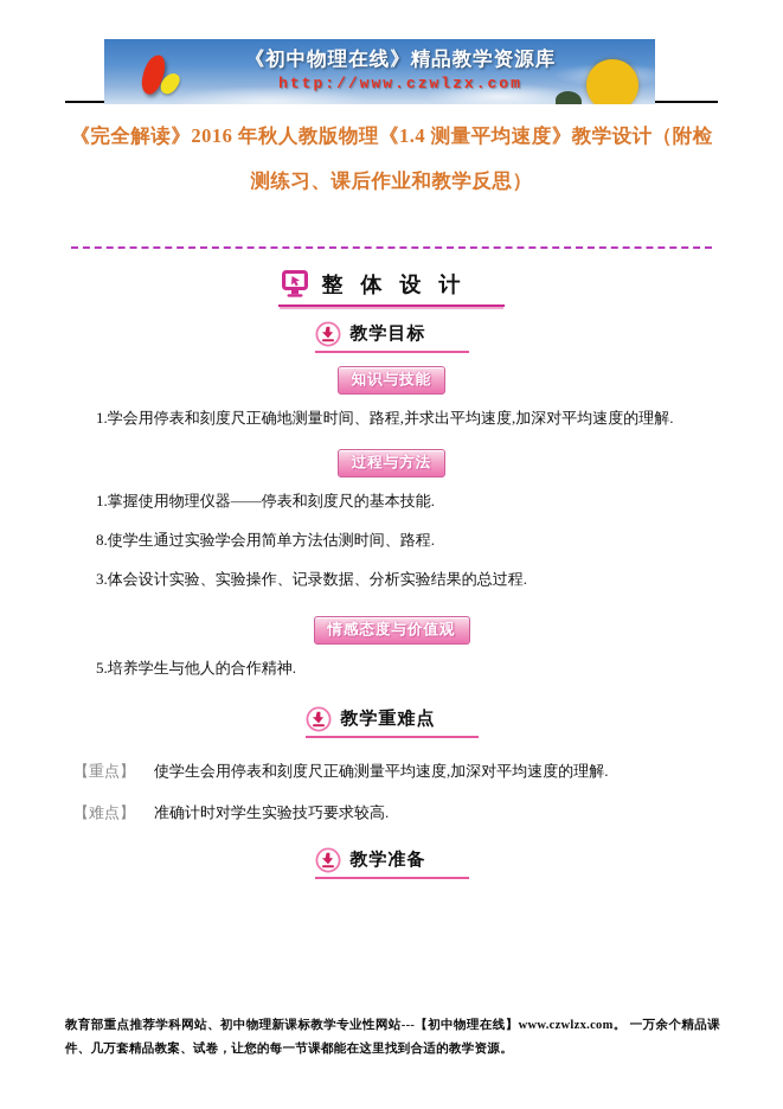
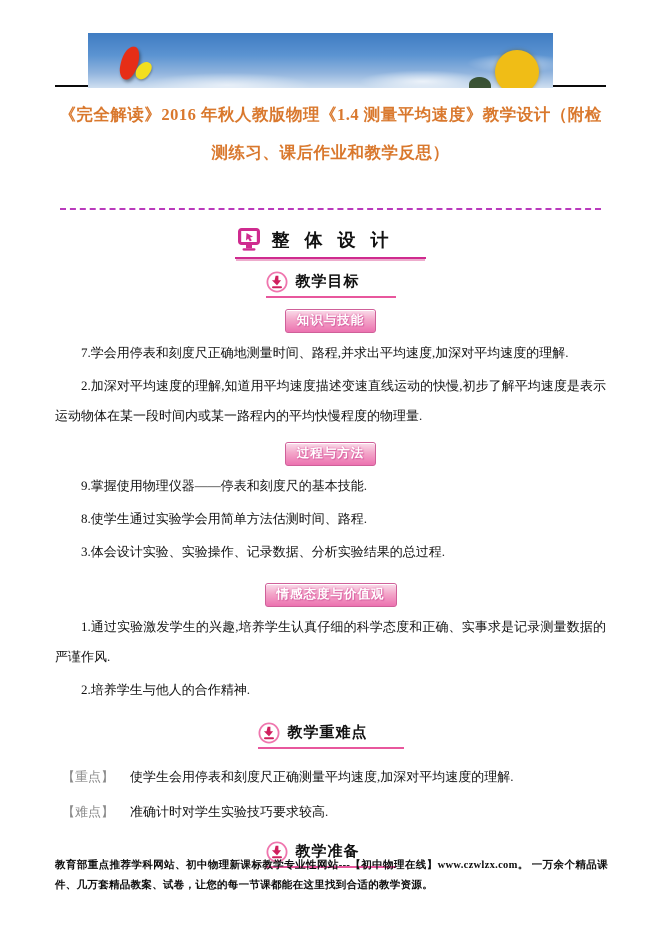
- 《初中物理在线》精品教学资源库
- http://www.czwlzx.com
  《完全解读》2016 年秋人教版物理《1.4 测量平均速度》教学设计（附检测练习、课后作业和教学反思）
  整 体 设 计
  教学目标
  知识与技能
- 1.学会用停表和刻度尺正确地测量时间、路程,并求出平均速度,加深对平均速度的理解.
+ 7.学会用停表和刻度尺正确地测量时间、路程,并求出平均速度,加深对平均速度的理解.
+ 2.加深对平均速度的理解,知道用平均速度描述变速直线运动的快慢,初步了解平均速度是表示运动物体在某一段时间内或某一路程内的平均快慢程度的物理量.
  过程与方法
- 1.掌握使用物理仪器——停表和刻度尺的基本技能.
+ 9.掌握使用物理仪器——停表和刻度尺的基本技能.
  8.使学生通过实验学会用简单方法估测时间、路程.
  3.体会设计实验、实验操作、记录数据、分析实验结果的总过程.
  情感态度与价值观
+ 1.通过实验激发学生的兴趣,培养学生认真仔细的科学态度和正确、实事求是记录测量数据的严谨作风.
- 5.培养学生与他人的合作精神.
+ 2.培养学生与他人的合作精神.
  教学重难点
  【重点】
  使学生会用停表和刻度尺正确测量平均速度,加深对平均速度的理解.
  【难点】
  准确计时对学生实验技巧要求较高.
  教学准备
  教育部重点推荐学科网站、初中物理新课标教学专业性网站---【初中物理在线】www.czwlzx.com。 一万余个精品课件、几万套精品教案、试卷，让您的每一节课都能在这里找到合适的教学资源。
